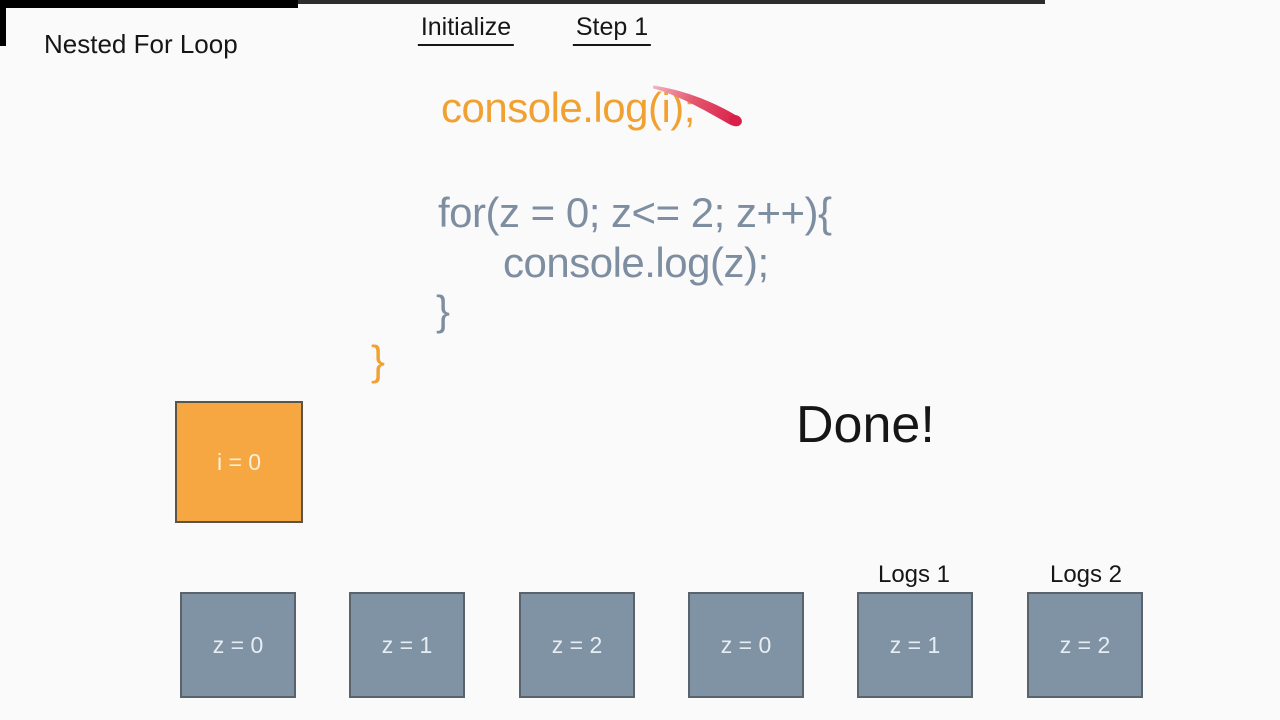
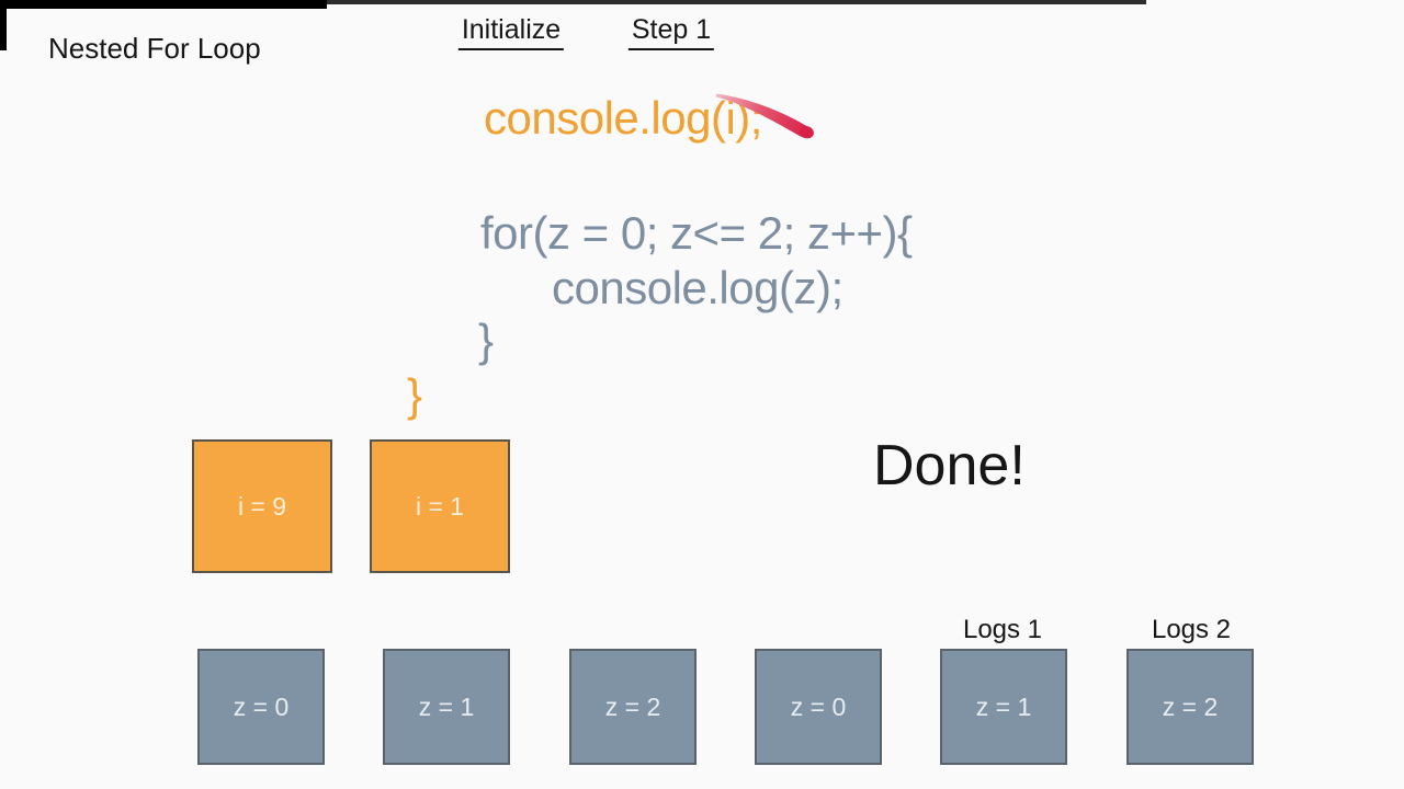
  Nested For Loop
  Initialize
  Step 1
  console.log(i);
  for(z = 0; z<= 2; z++){
  console.log(z);
  }
  }
  Done!
- i = 0
+ i = 9
+ i = 1
  Logs 1
  Logs 2
  z = 0
  z = 1
  z = 2
  z = 0
  z = 1
  z = 2
